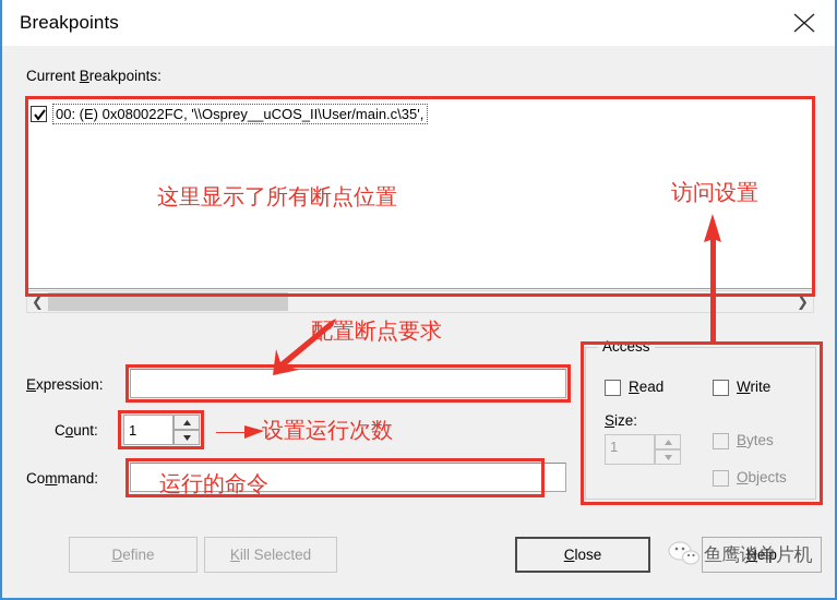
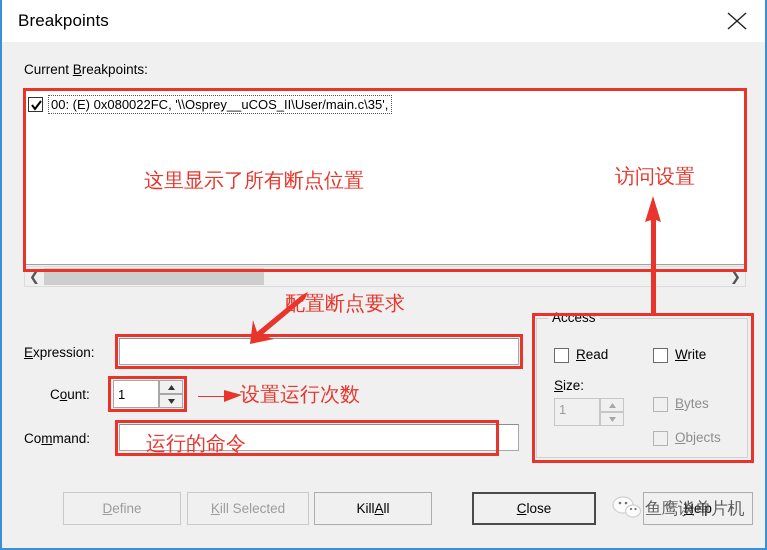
  Breakpoints
  Current Breakpoints:
  00: (E) 0x080022FC, '\\Osprey__uCOS_II\User/main.c\35',
  ❮
  ❯
  Expression:
  Count:
  1
  Command:
  Access
  Read
  Write
  Size:
  1
  Bytes
  Objects
  D
  efine
  K
  ill Selected
+ Kill
+ A
+ ll
  C
  lose
  H
  elp
  鱼鹰谈单片机
  这里显示了所有断点位置
  访问设置
  置断点要求
  设置运行次数
  运行的命令
